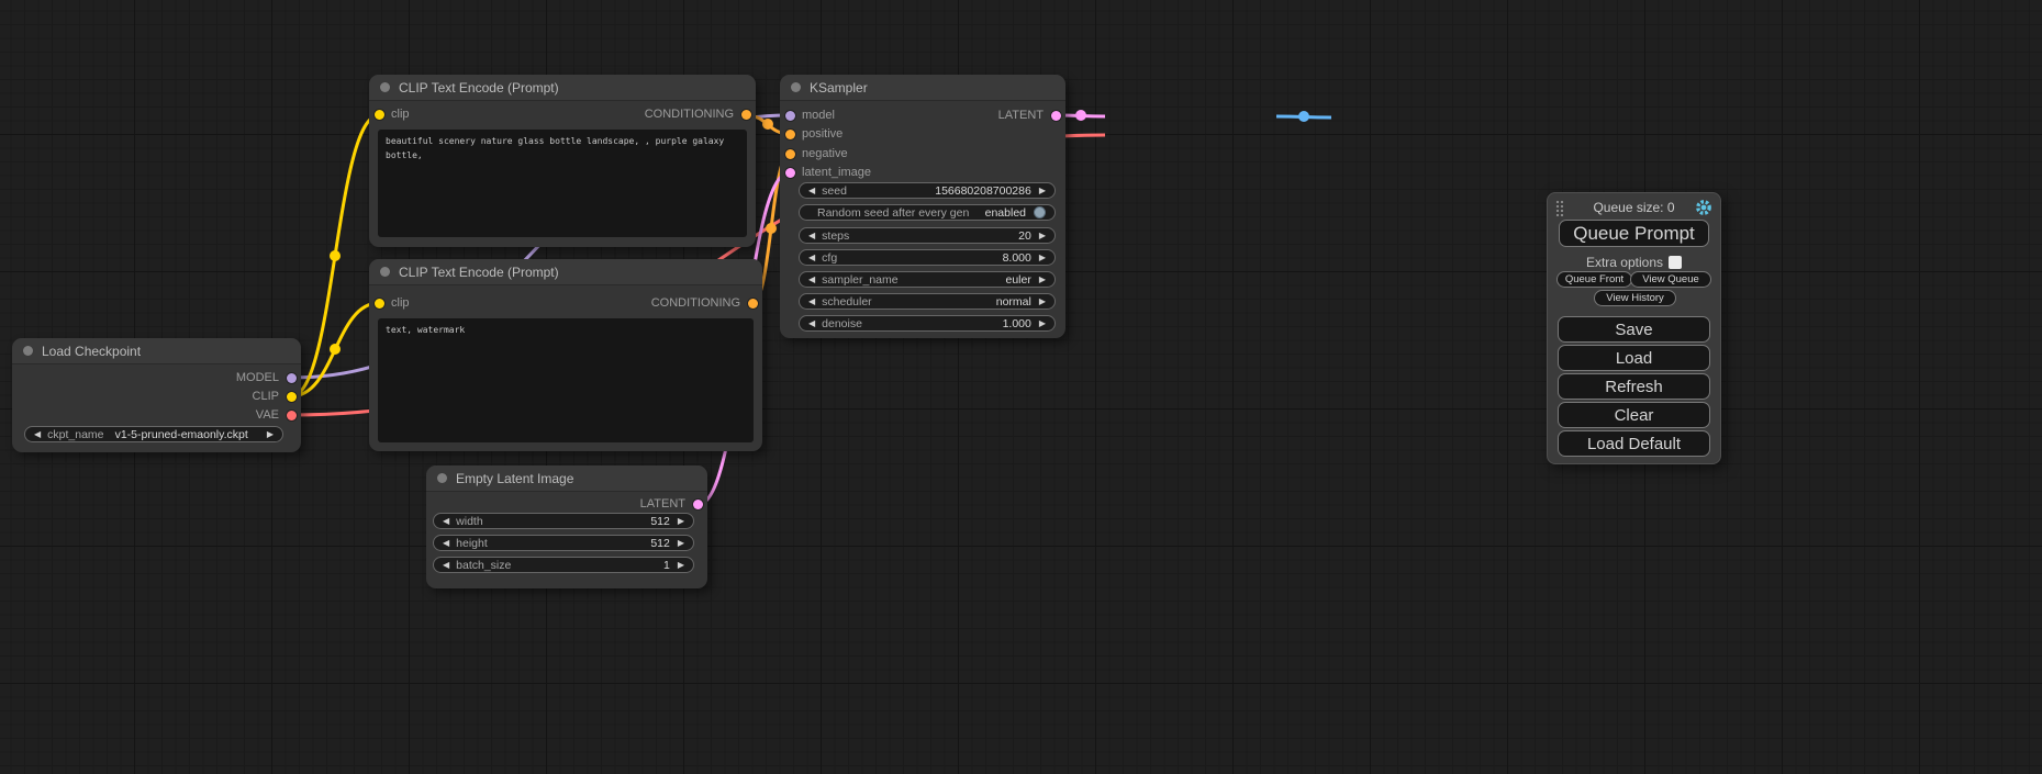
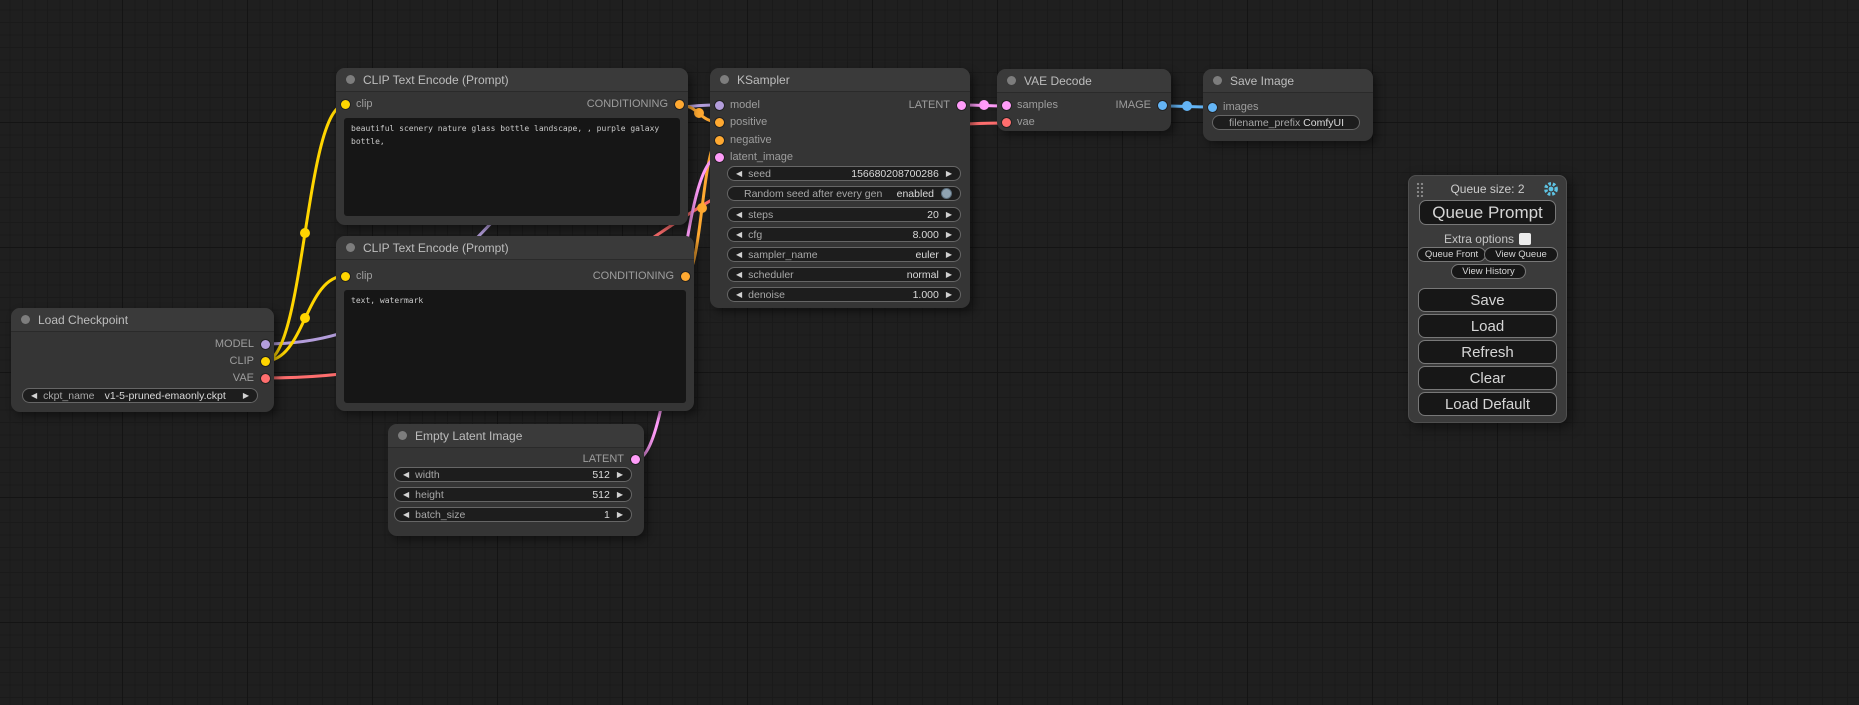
  Load Checkpoint
  MODEL
  CLIP
  VAE
  ◀
  ckpt_name
  v1-5-pruned-emaonly.ckpt
  ▶
  CLIP Text Encode (Prompt)
  clip
  CONDITIONING
  beautiful scenery nature glass bottle landscape, , purple galaxy bottle,
  CLIP Text Encode (Prompt)
  clip
  CONDITIONING
  text, watermark
  KSampler
  model
  LATENT
  positive
  negative
  latent_image
  ◀
  seed
  156680208700286
  ▶
  Random seed after every gen
  enabled
  ◀
  steps
  20
  ▶
  ◀
  cfg
  8.000
  ▶
  ◀
  sampler_name
  euler
  ▶
  ◀
  scheduler
  normal
  ▶
  ◀
  denoise
  1.000
  ▶
+ VAE Decode
+ samples
+ IMAGE
+ vae
+ Save Image
+ images
+ filename_prefix
+ ComfyUI
  Empty Latent Image
  LATENT
  ◀
  width
  512
  ▶
  ◀
  height
  512
  ▶
  ◀
  batch_size
  1
  ▶
- Queue size: 0
+ Queue size: 2
  Queue Prompt
  Extra options
  Queue Front
  View Queue
  View History
  Save
  Load
  Refresh
  Clear
  Load Default
